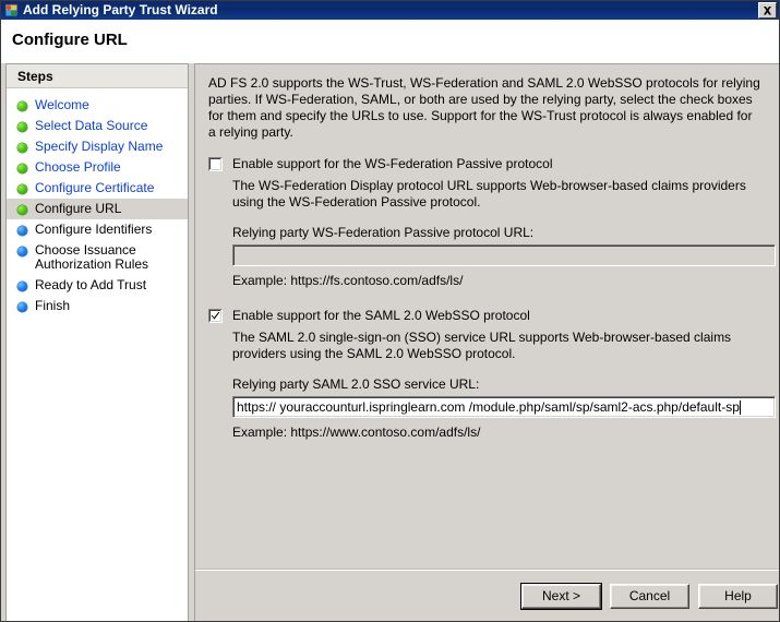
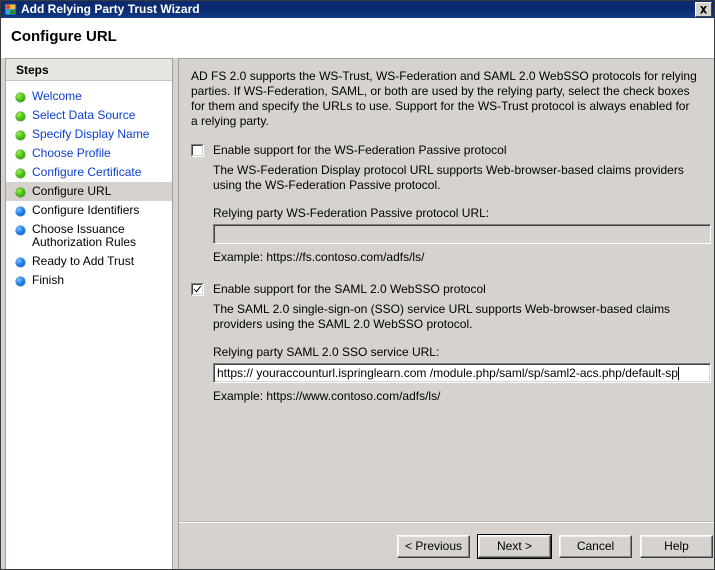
  Add Relying Party Trust Wizard
  Configure URL
  Steps
  Welcome
  Select Data Source
  Specify Display Name
  Choose Profile
  Configure Certificate
  Configure URL
  Configure Identifiers
  Choose Issuance Authorization Rules
  Ready to Add Trust
  Finish
  AD FS 2.0 supports the WS-Trust, WS-Federation and SAML 2.0 WebSSO protocols for relying parties. If WS-Federation, SAML, or both are used by the relying party, select the check boxes for them and specify the URLs to use. Support for the WS-Trust protocol is always enabled for a relying party.
  Enable support for the WS-Federation Passive protocol
  The WS-Federation Display protocol URL supports Web-browser-based claims providers using the WS-Federation Passive protocol.
  Relying party WS-Federation Passive protocol URL:
  Example: https://fs.contoso.com/adfs/ls/
  Enable support for the SAML 2.0 WebSSO protocol
  The SAML 2.0 single-sign-on (SSO) service URL supports Web-browser-based claims providers using the SAML 2.0 WebSSO protocol.
  Relying party SAML 2.0 SSO service URL:
  https:// youraccounturl.ispringlearn.com /module.php/saml/sp/saml2-acs.php/default-sp
  Example: https://www.contoso.com/adfs/ls/
+ < Previous
  Next >
  Cancel
  Help
